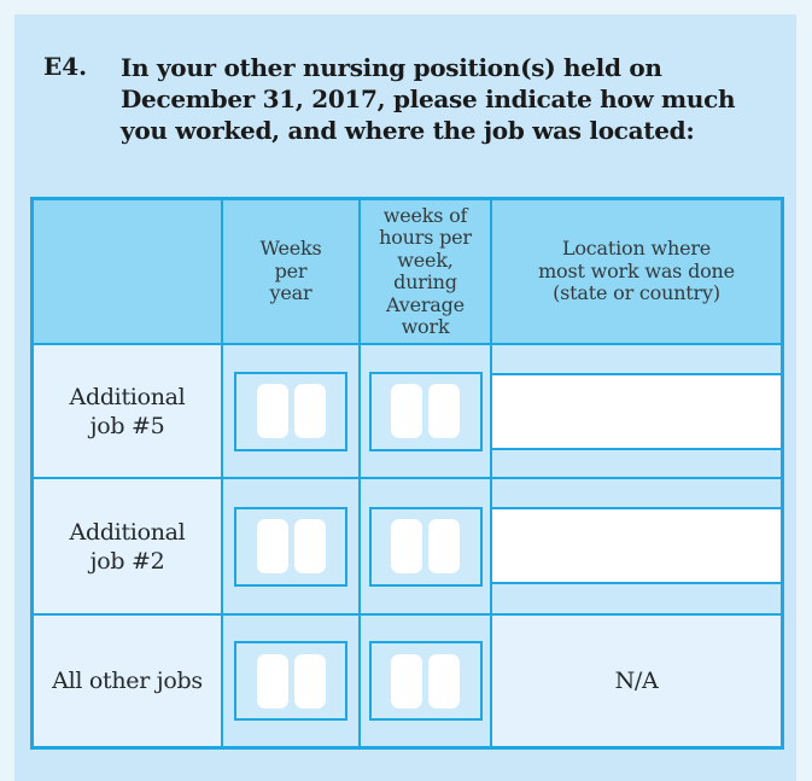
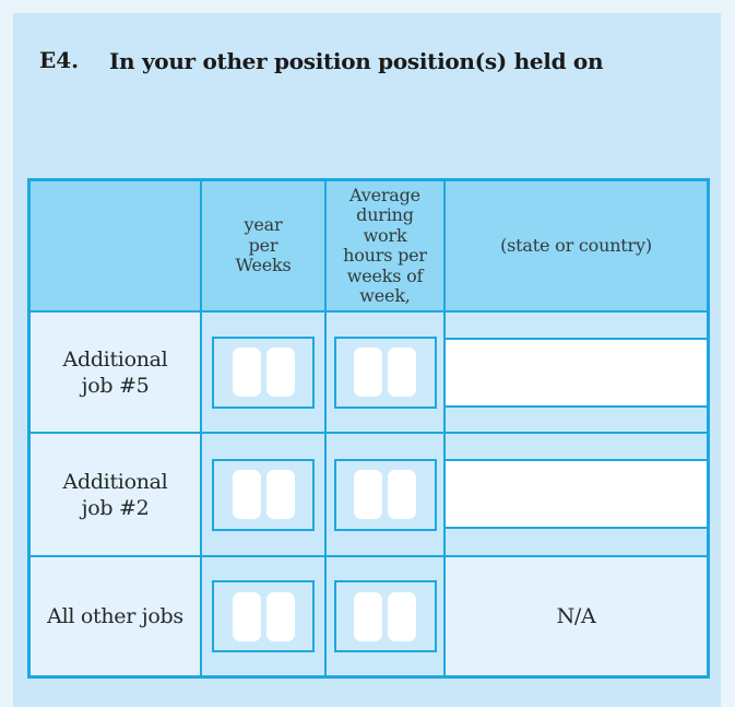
  E4.
- In your other nursing position(s) held on
+ In your other position position(s) held on
- December 31, 2017, please indicate how much
- you worked, and where the job was located:
- Weeks
+ year
  per
- year
+ Weeks
- weeks of
+ Average
- hours per
+ during
- week,
+ work
- during
+ hours per
- Average
+ weeks of
- work
+ week,
- Location where
- most work was done
  (state or country)
  Additional
  job #5
  Additional
  job #2
  All other jobs
  N/A
